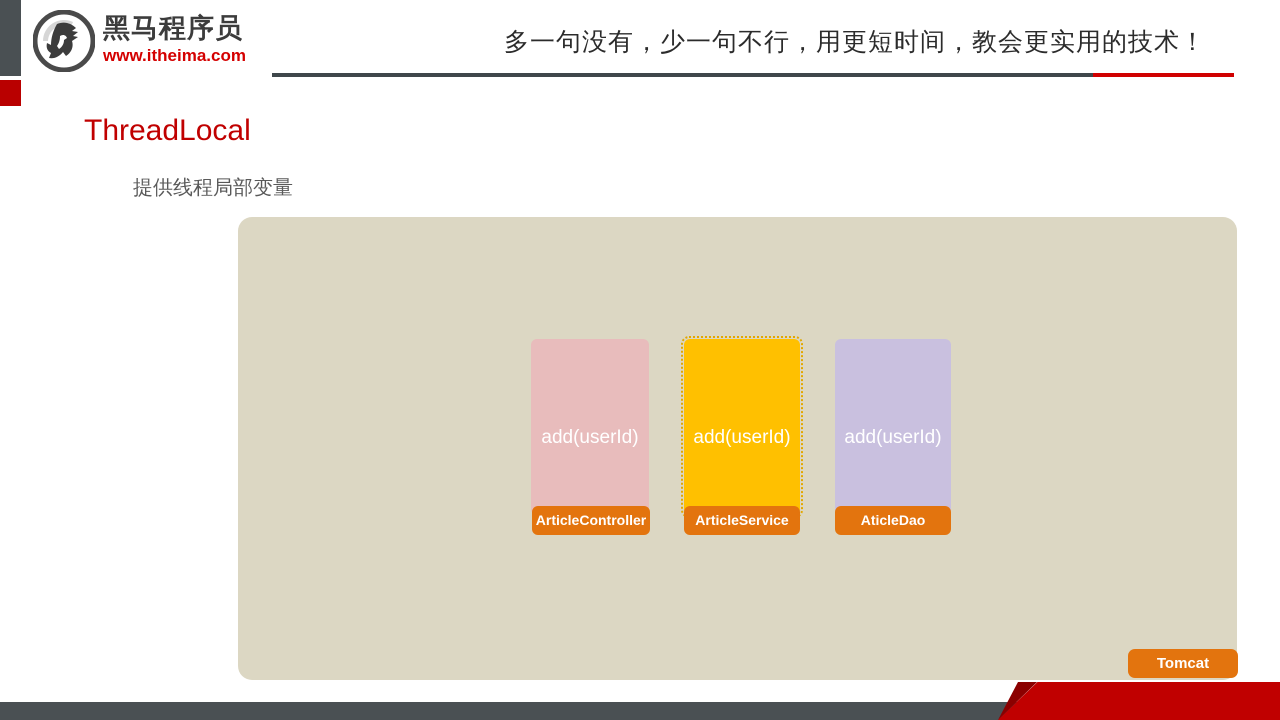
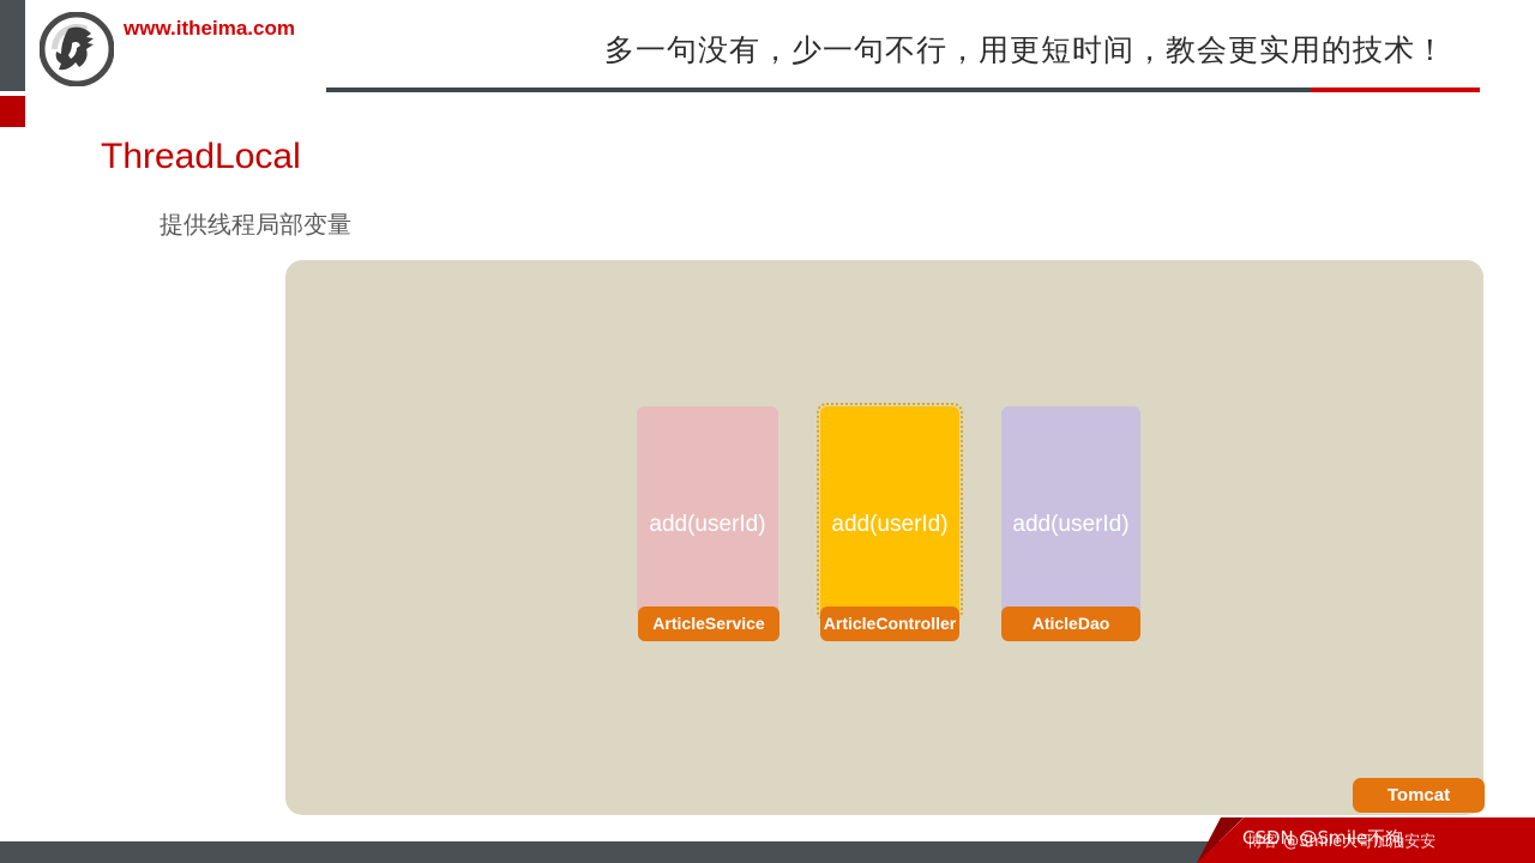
- 黑马程序员
  www.itheima.com
  多一句没有，少一句不行，用更短时间，教会更实用的技术！
  ThreadLocal
  提供线程局部变量
  add(userId)
- ArticleController
+ ArticleService
  add(userId)
- ArticleService
+ ArticleController
  add(userId)
  AticleDao
  Tomcat
+ 博客 @Smile大哥加油安安
+ CSDN @Smile不狗
